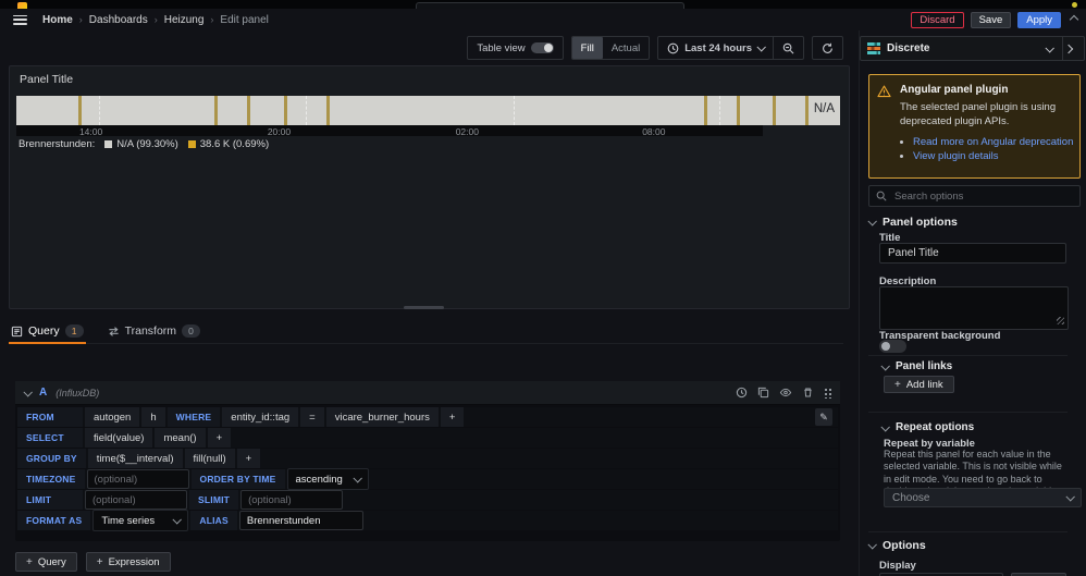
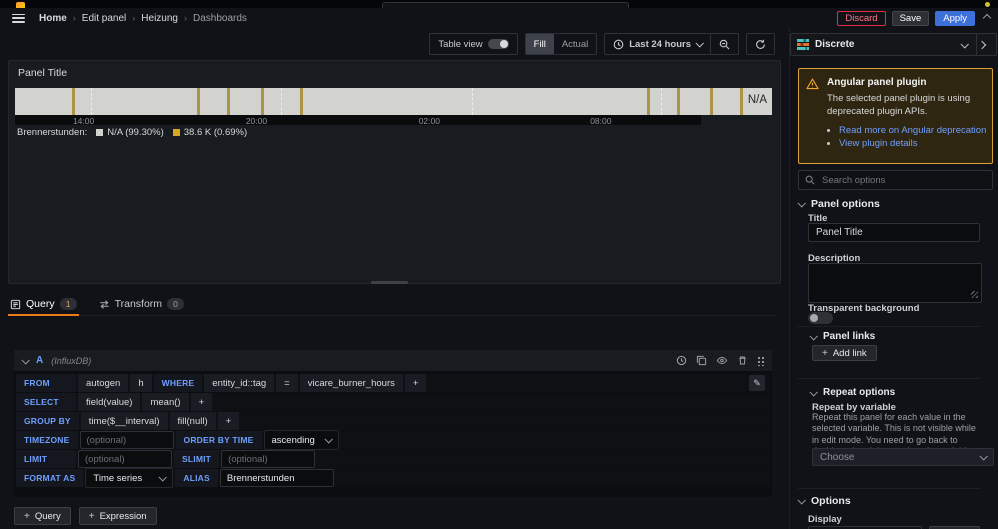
  Home
  ›
- Dashboards
+ Edit panel
  ›
  Heizung
  ›
- Edit panel
+ Dashboards
  Discard
  Save
  Apply
  Table view
  Fill
  Actual
  Last 24 hours
  Panel Title
  N/A
  14:00
  20:00
  02:00
  08:00
  Brennerstunden:
  N/A (99.30%)
  38.6 K (0.69%)
  Query
  1
  Transform
  0
  A
  (InfluxDB)
  FROM
  autogen
  h
  WHERE
  entity_id::tag
  =
  vicare_burner_hours
  +
  ✎
  SELECT
  field(value)
  mean()
  +
  GROUP BY
  time($__interval)
  fill(null)
  +
  TIMEZONE
  (optional)
  ORDER BY TIME
  ascending
  LIMIT
  (optional)
  SLIMIT
  (optional)
  FORMAT AS
  Time series
  ALIAS
  Brennerstunden
  +
  Query
  +
  Expression
  Discrete
  Angular panel plugin
  The selected panel plugin is using deprecated plugin APIs.
  Read more on Angular deprecation
  View plugin details
  Search options
  Panel options
  Title
  Panel Title
  Description
  Transparent background
  Panel links
  +
  Add link
  Repeat options
  Repeat by variable
  Choose
  Options
  Display
